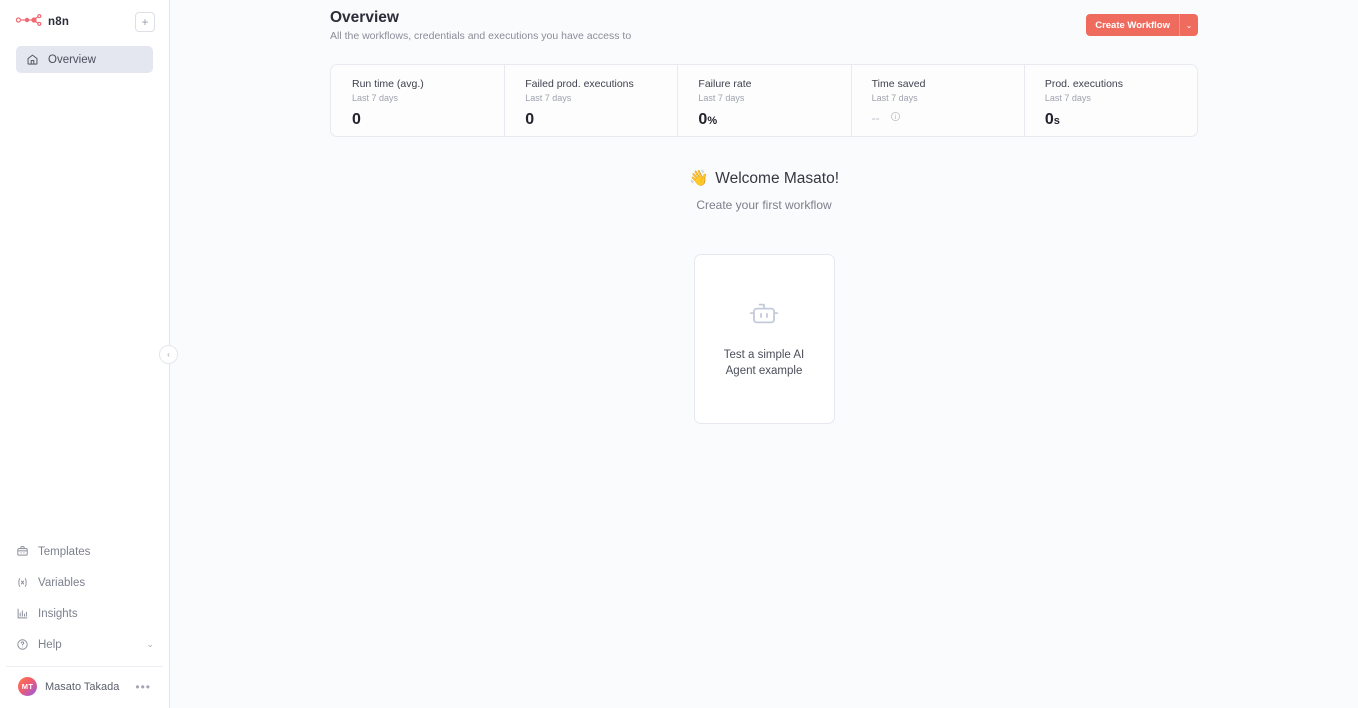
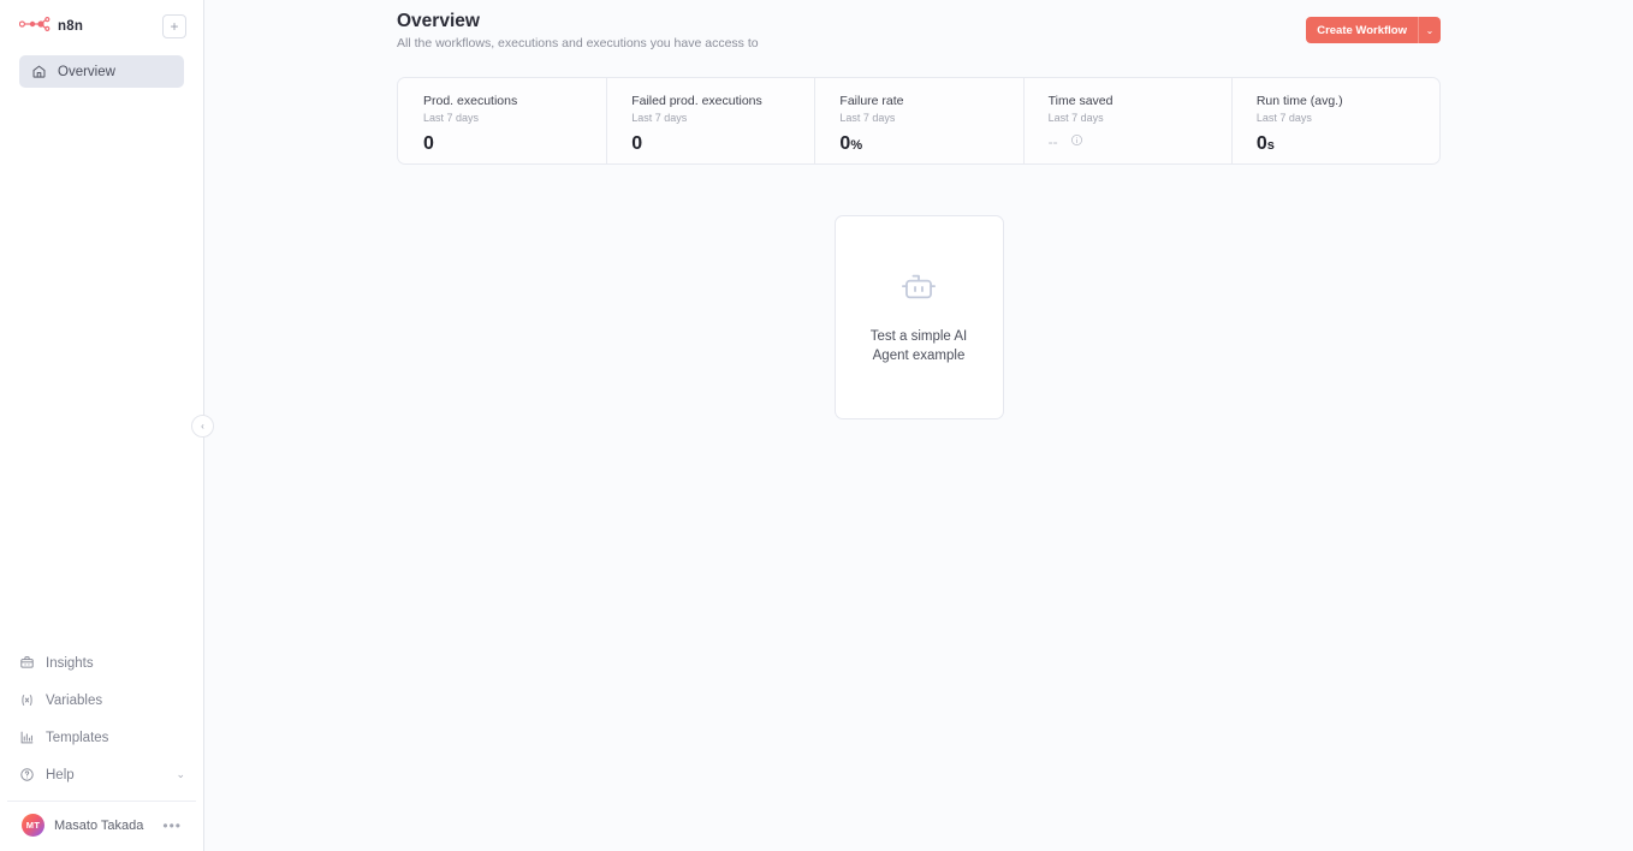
  n8n
  +
  Overview
- Templates
+ Insights
  Variables
- Insights
+ Templates
  Help
  ⌄
  MT
  Masato Takada
  •••
  ‹
  Overview
- All the workflows, credentials and executions you have access to
+ All the workflows, executions and executions you have access to
  Create Workflow
  ⌄
- Run time (avg.)
+ Prod. executions
  Last 7 days
  0
  Failed prod. executions
  Last 7 days
  0
  Failure rate
  Last 7 days
  0%
  Time saved
  Last 7 days
  --
- Prod. executions
+ Run time (avg.)
  Last 7 days
  0s
- 👋
- Welcome Masato!
- Create your first workflow
  Test a simple AI Agent example
